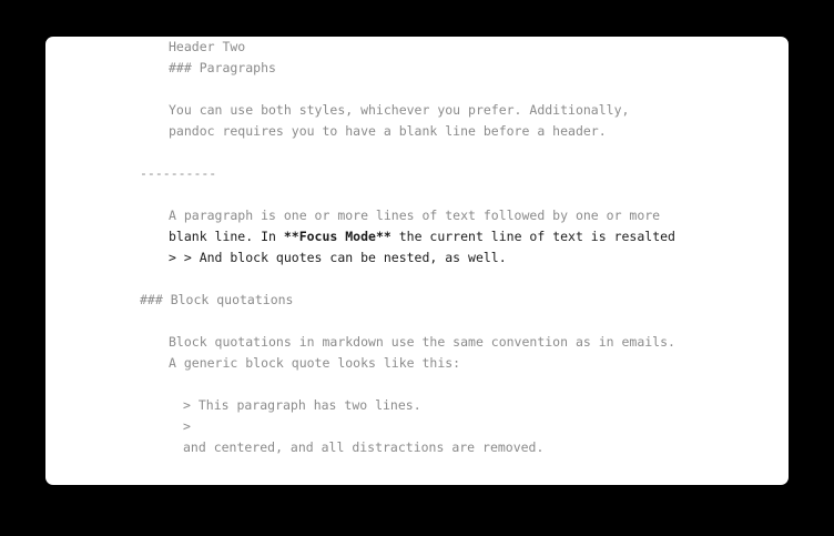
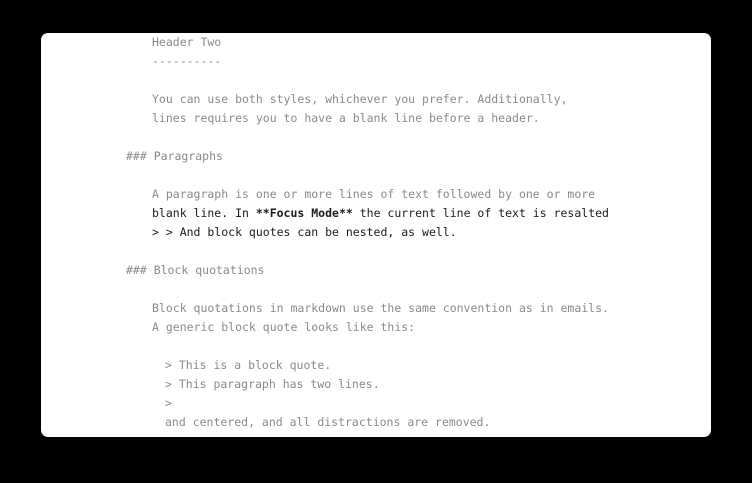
  Header Two
- ### Paragraphs
+ ----------
  You can use both styles, whichever you prefer. Additionally,
- pandoc requires you to have a blank line before a header.
+ lines requires you to have a blank line before a header.
- ----------
+ ### Paragraphs
  A paragraph is one or more lines of text followed by one or more
  blank line. In **Focus Mode** the current line of text is resalted
  > > And block quotes can be nested, as well.
  ### Block quotations
  Block quotations in markdown use the same convention as in emails.
  A generic block quote looks like this:
+ > This is a block quote.
  > This paragraph has two lines.
  >
  and centered, and all distractions are removed.
